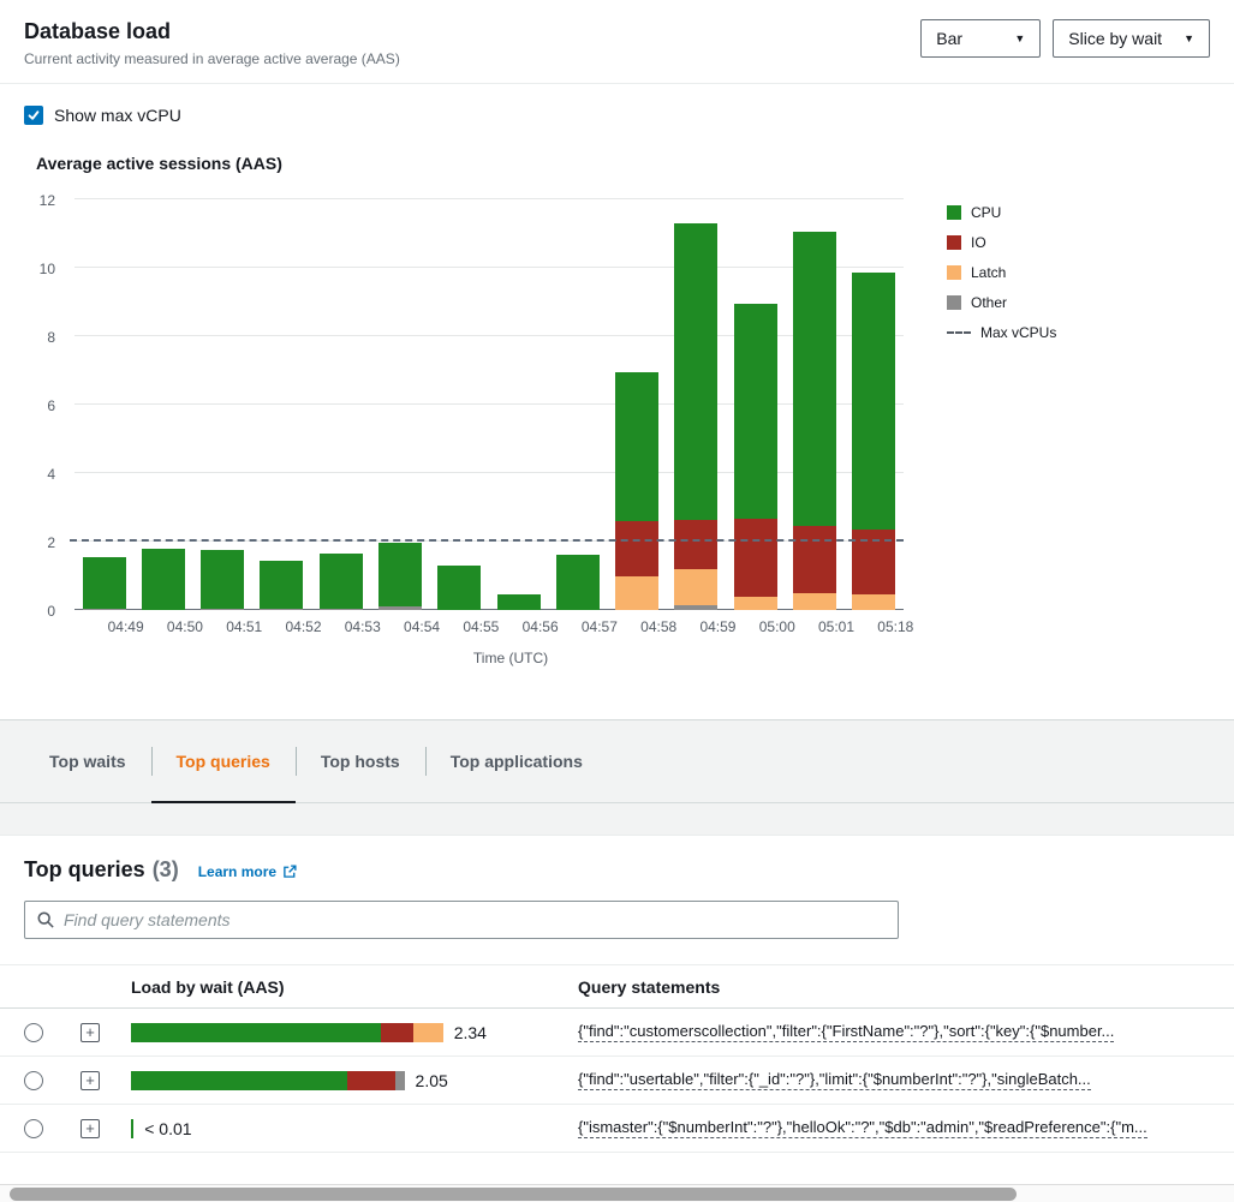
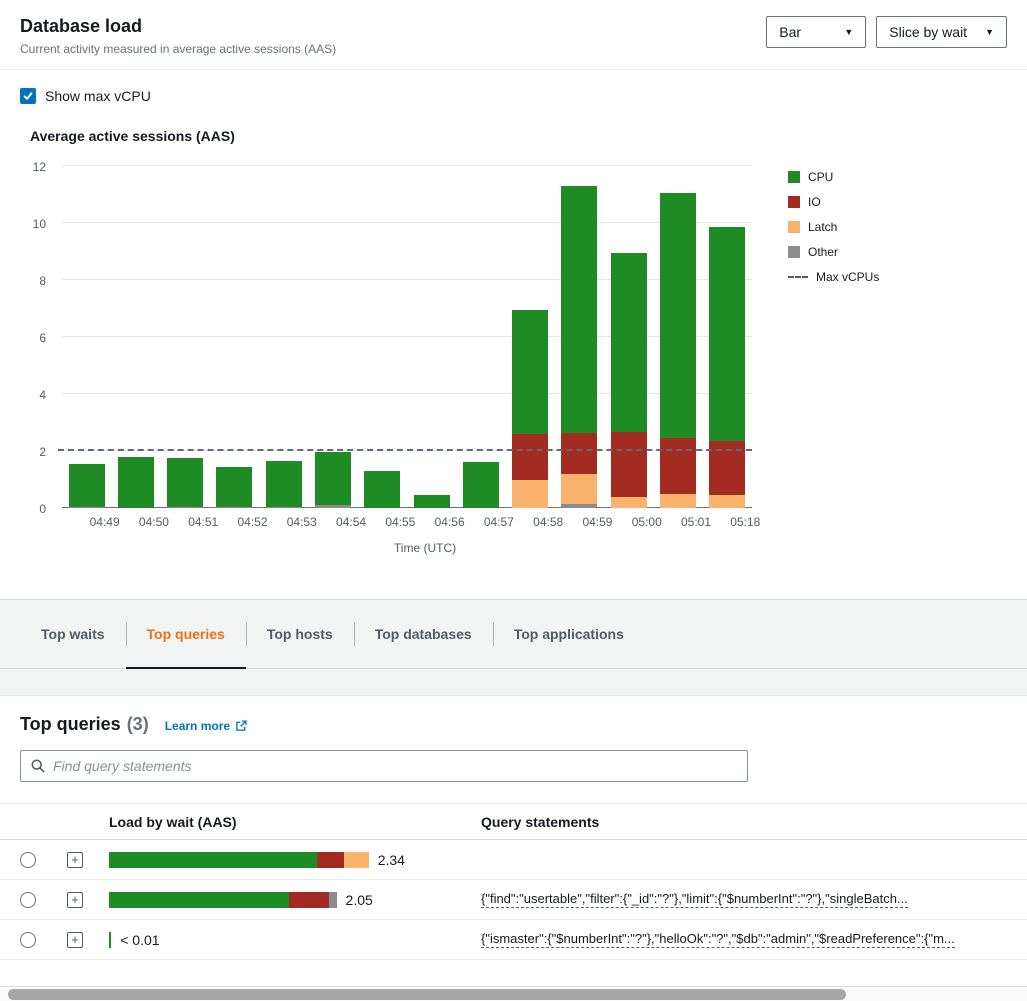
  Database load
- Current activity measured in average active average (AAS)
+ Current activity measured in average active sessions (AAS)
  Bar
  ▼
  Slice by wait
  ▼
  Show max vCPU
  Average active sessions (AAS)
  0
  2
  4
  6
  8
  10
  12
  CPU
  IO
  Latch
  Other
  Max vCPUs
  04:49
  04:50
  04:51
  04:52
  04:53
  04:54
  04:55
  04:56
  04:57
  04:58
  04:59
  05:00
  05:01
  05:18
  Time (UTC)
  Top waits
  Top queries
  Top hosts
+ Top databases
  Top applications
  Top queries
  (3)
  Learn more
  Find query statements
  Load by wait (AAS)
  Query statements
  2.34
- {"find":"customerscollection","filter":{"FirstName":"?"},"sort":{"key":{"$number...
  2.05
  {"find":"usertable","filter":{"_id":"?"},"limit":{"$numberInt":"?"},"singleBatch...
  < 0.01
  {"ismaster":{"$numberInt":"?"},"helloOk":"?","$db":"admin","$readPreference":{"m...
